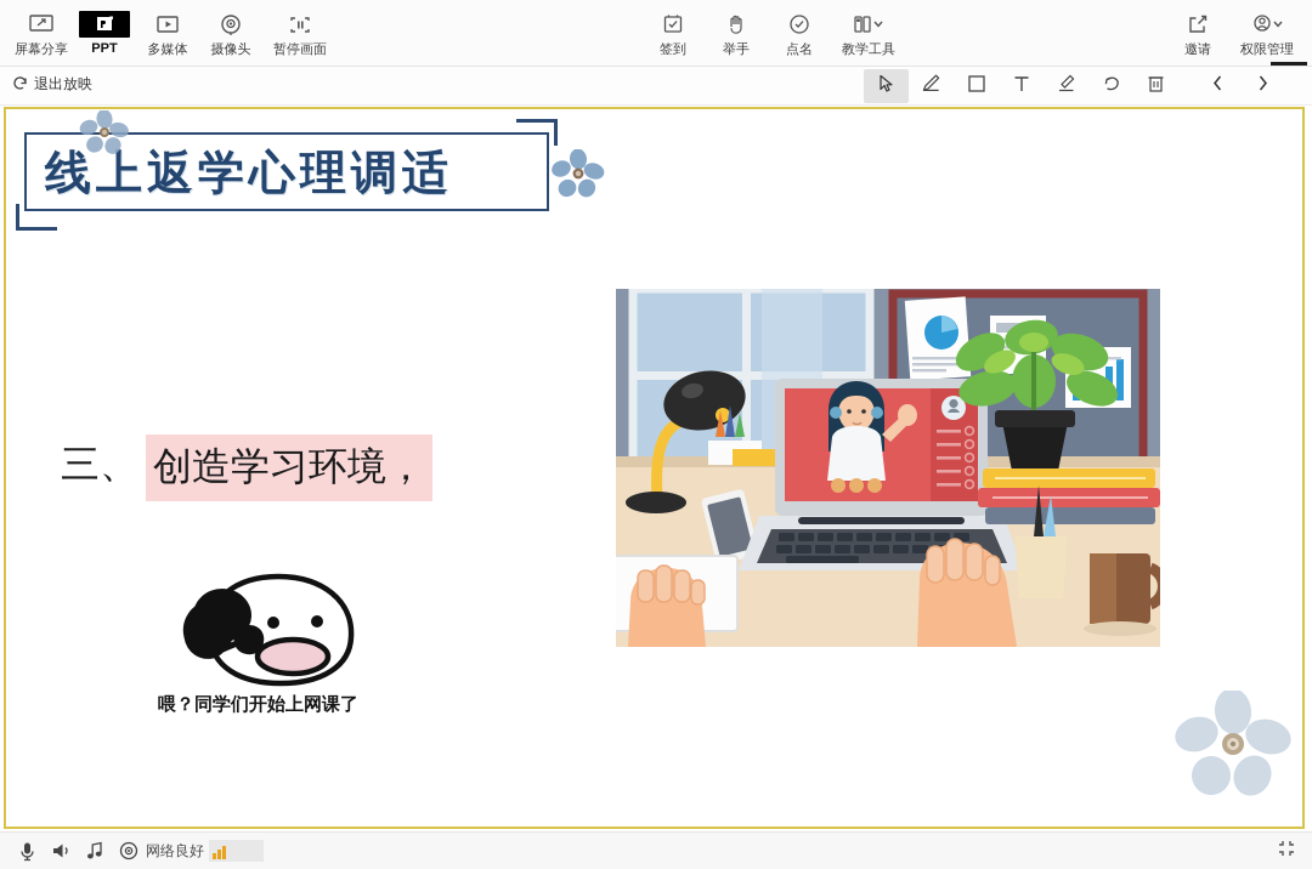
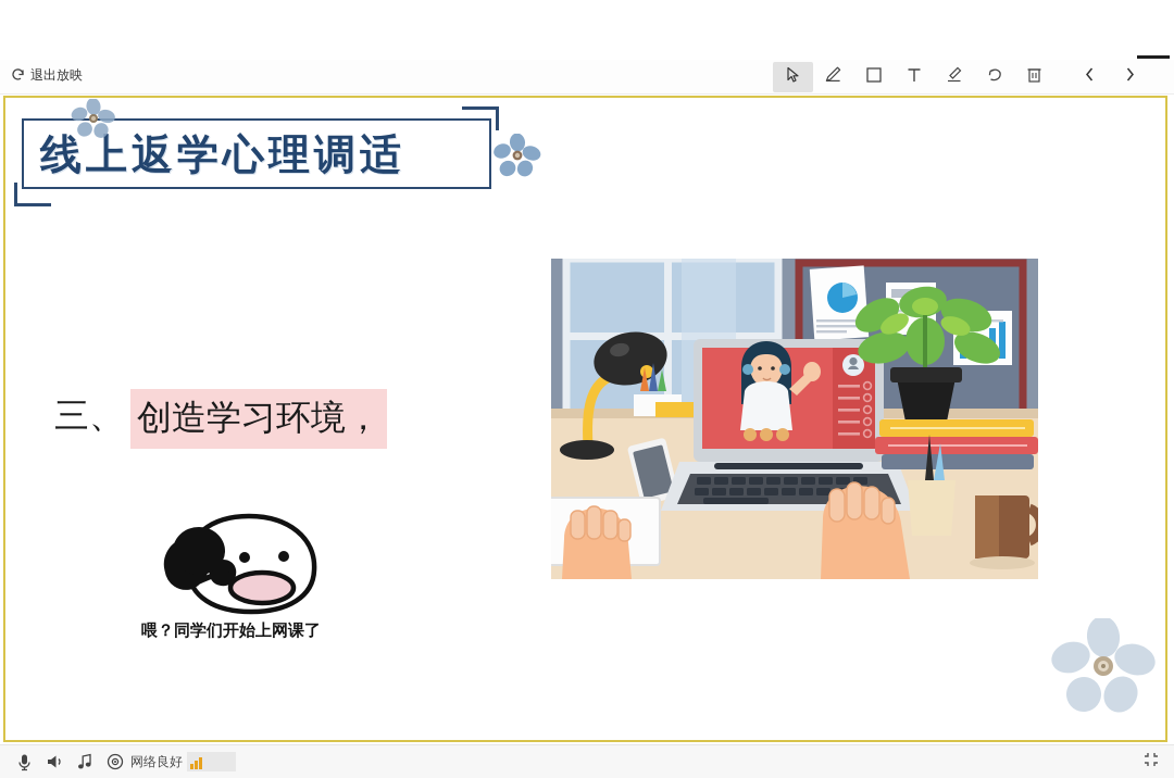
- 屏幕分享
- PPT
- 多媒体
- 摄像头
- 暂停画面
- 签到
- 举手
- 点名
- 教学工具
- 邀请
- 权限管理
  退出放映
  线上返学心理调适
  三、
  创造学习环境，
  喂？同学们开始上网课了
  网络良好
